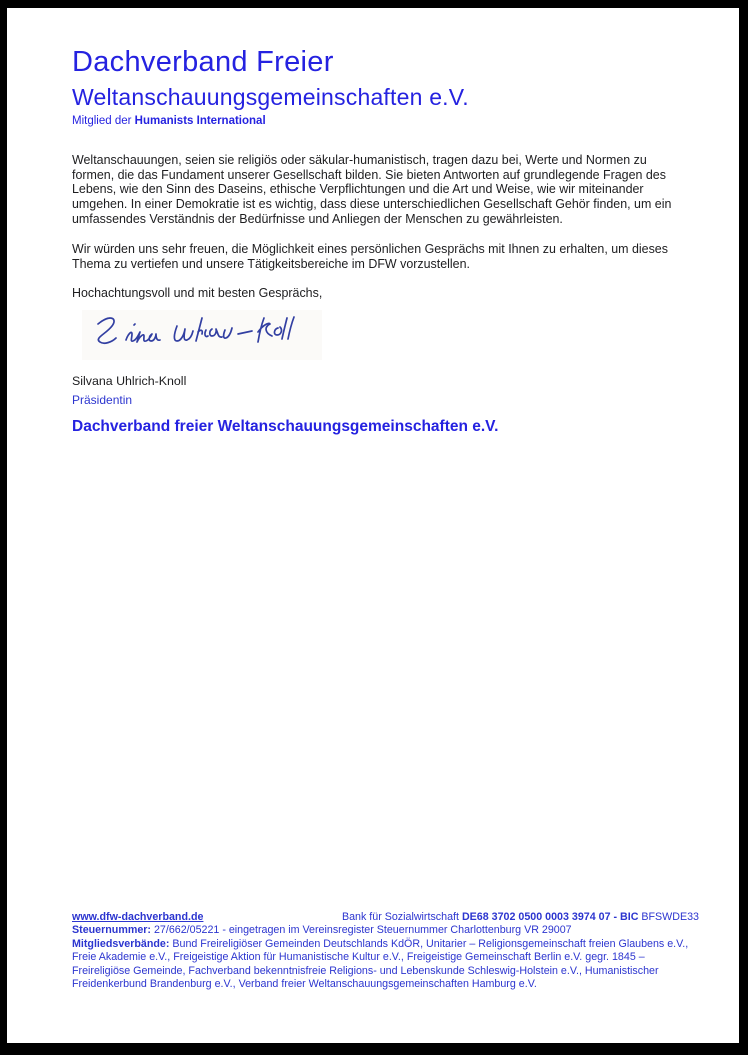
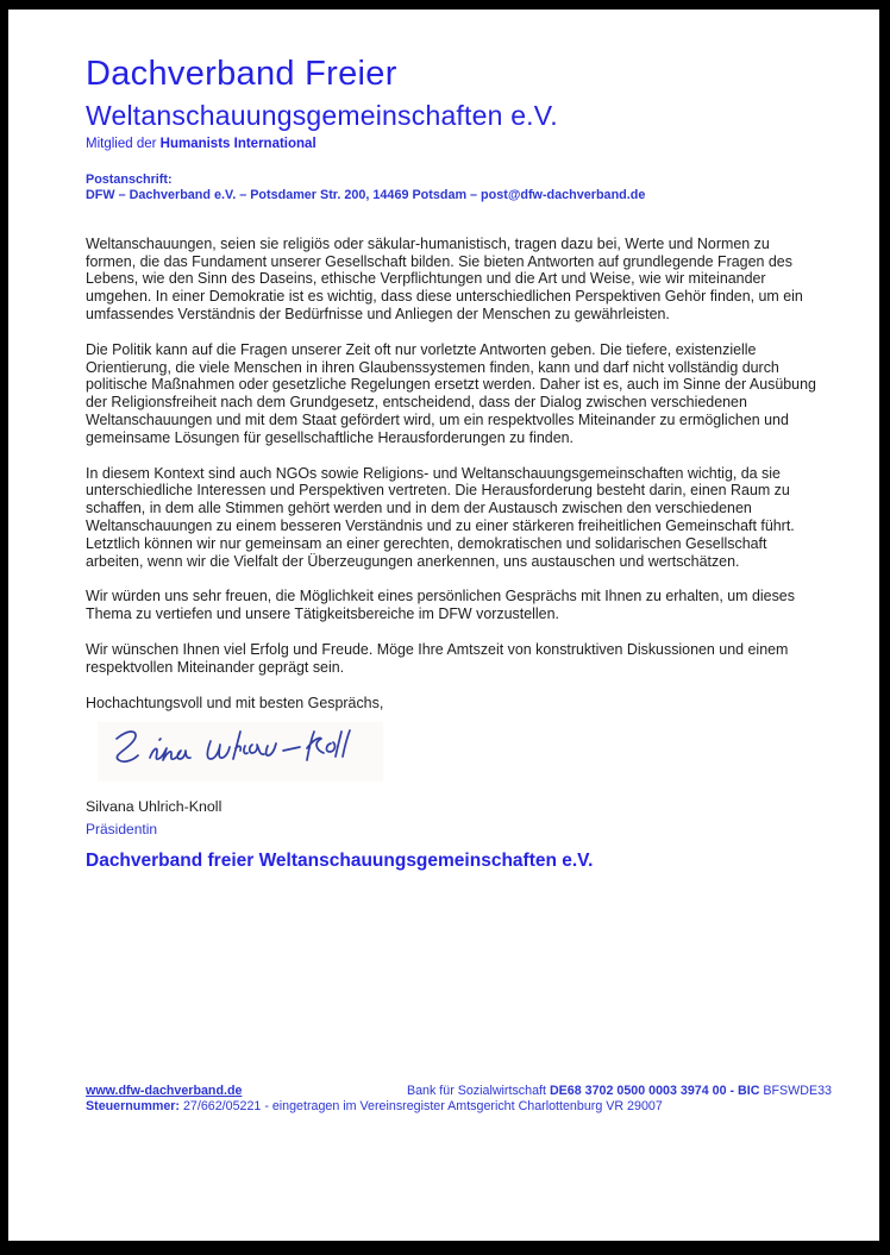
  Dachverband Freier
  Weltanschauungsgemeinschaften e.V.
  Mitglied der Humanists International
+ Postanschrift:
+ DFW – Dachverband e.V. – Potsdamer Str. 200, 14469 Potsdam – post@dfw-dachverband.de
- Weltanschauungen, seien sie religiös oder säkular-humanistisch, tragen dazu bei, Werte und Normen zu formen, die das Fundament unserer Gesellschaft bilden. Sie bieten Antworten auf grundlegende Fragen des Lebens, wie den Sinn des Daseins, ethische Verpflichtungen und die Art und Weise, wie wir miteinander umgehen. In einer Demokratie ist es wichtig, dass diese unterschiedlichen Gesellschaft Gehör finden, um ein umfassendes Verständnis der Bedürfnisse und Anliegen der Menschen zu gewährleisten.
+ Weltanschauungen, seien sie religiös oder säkular-humanistisch, tragen dazu bei, Werte und Normen zu formen, die das Fundament unserer Gesellschaft bilden. Sie bieten Antworten auf grundlegende Fragen des Lebens, wie den Sinn des Daseins, ethische Verpflichtungen und die Art und Weise, wie wir miteinander umgehen. In einer Demokratie ist es wichtig, dass diese unterschiedlichen Perspektiven Gehör finden, um ein umfassendes Verständnis der Bedürfnisse und Anliegen der Menschen zu gewährleisten.
+ Die Politik kann auf die Fragen unserer Zeit oft nur vorletzte Antworten geben. Die tiefere, existenzielle Orientierung, die viele Menschen in ihren Glaubenssystemen finden, kann und darf nicht vollständig durch politische Maßnahmen oder gesetzliche Regelungen ersetzt werden. Daher ist es, auch im Sinne der Ausübung der Religionsfreiheit nach dem Grundgesetz, entscheidend, dass der Dialog zwischen verschiedenen Weltanschauungen und mit dem Staat gefördert wird, um ein respektvolles Miteinander zu ermöglichen und gemeinsame Lösungen für gesellschaftliche Herausforderungen zu finden.
+ In diesem Kontext sind auch NGOs sowie Religions- und Weltanschauungsgemeinschaften wichtig, da sie unterschiedliche Interessen und Perspektiven vertreten. Die Herausforderung besteht darin, einen Raum zu schaffen, in dem alle Stimmen gehört werden und in dem der Austausch zwischen den verschiedenen Weltanschauungen zu einem besseren Verständnis und zu einer stärkeren freiheitlichen Gemeinschaft führt. Letztlich können wir nur gemeinsam an einer gerechten, demokratischen und solidarischen Gesellschaft arbeiten, wenn wir die Vielfalt der Überzeugungen anerkennen, uns austauschen und wertschätzen.
  Wir würden uns sehr freuen, die Möglichkeit eines persönlichen Gesprächs mit Ihnen zu erhalten, um dieses Thema zu vertiefen und unsere Tätigkeitsbereiche im DFW vorzustellen.
+ Wir wünschen Ihnen viel Erfolg und Freude. Möge Ihre Amtszeit von konstruktiven Diskussionen und einem respektvollen Miteinander geprägt sein.
  Hochachtungsvoll und mit besten Gesprächs,
  Silvana Uhlrich-Knoll
  Präsidentin
  Dachverband freier Weltanschauungsgemeinschaften e.V.
  www.dfw-dachverband.de
- Bank für Sozialwirtschaft DE68 3702 0500 0003 3974 07 - BIC BFSWDE33
+ Bank für Sozialwirtschaft DE68 3702 0500 0003 3974 00 - BIC BFSWDE33
- Steuernummer: 27/662/05221 - eingetragen im Vereinsregister Steuernummer Charlottenburg VR 29007
+ Steuernummer: 27/662/05221 - eingetragen im Vereinsregister Amtsgericht Charlottenburg VR 29007
- Mitgliedsverbände: Bund Freireligiöser Gemeinden Deutschlands KdÖR, Unitarier – Religionsgemeinschaft freien Glaubens e.V., Freie Akademie e.V., Freigeistige Aktion für Humanistische Kultur e.V., Freigeistige Gemeinschaft Berlin e.V. gegr. 1845 – Freireligiöse Gemeinde, Fachverband bekenntnisfreie Religions- und Lebenskunde Schleswig-Holstein e.V., Humanistischer Freidenkerbund Brandenburg e.V., Verband freier Weltanschauungsgemeinschaften Hamburg e.V.
